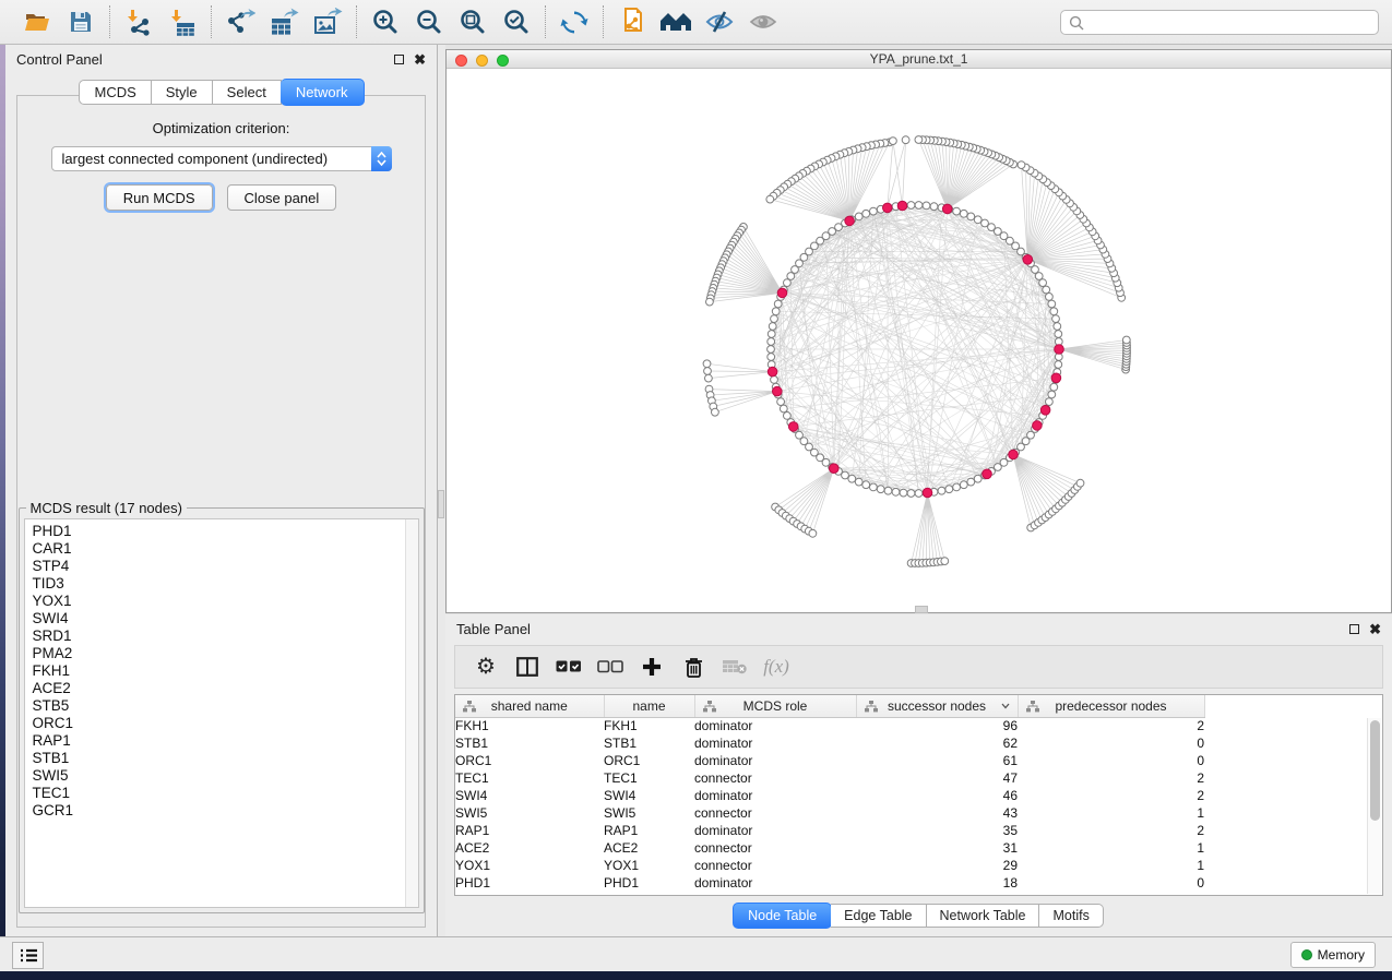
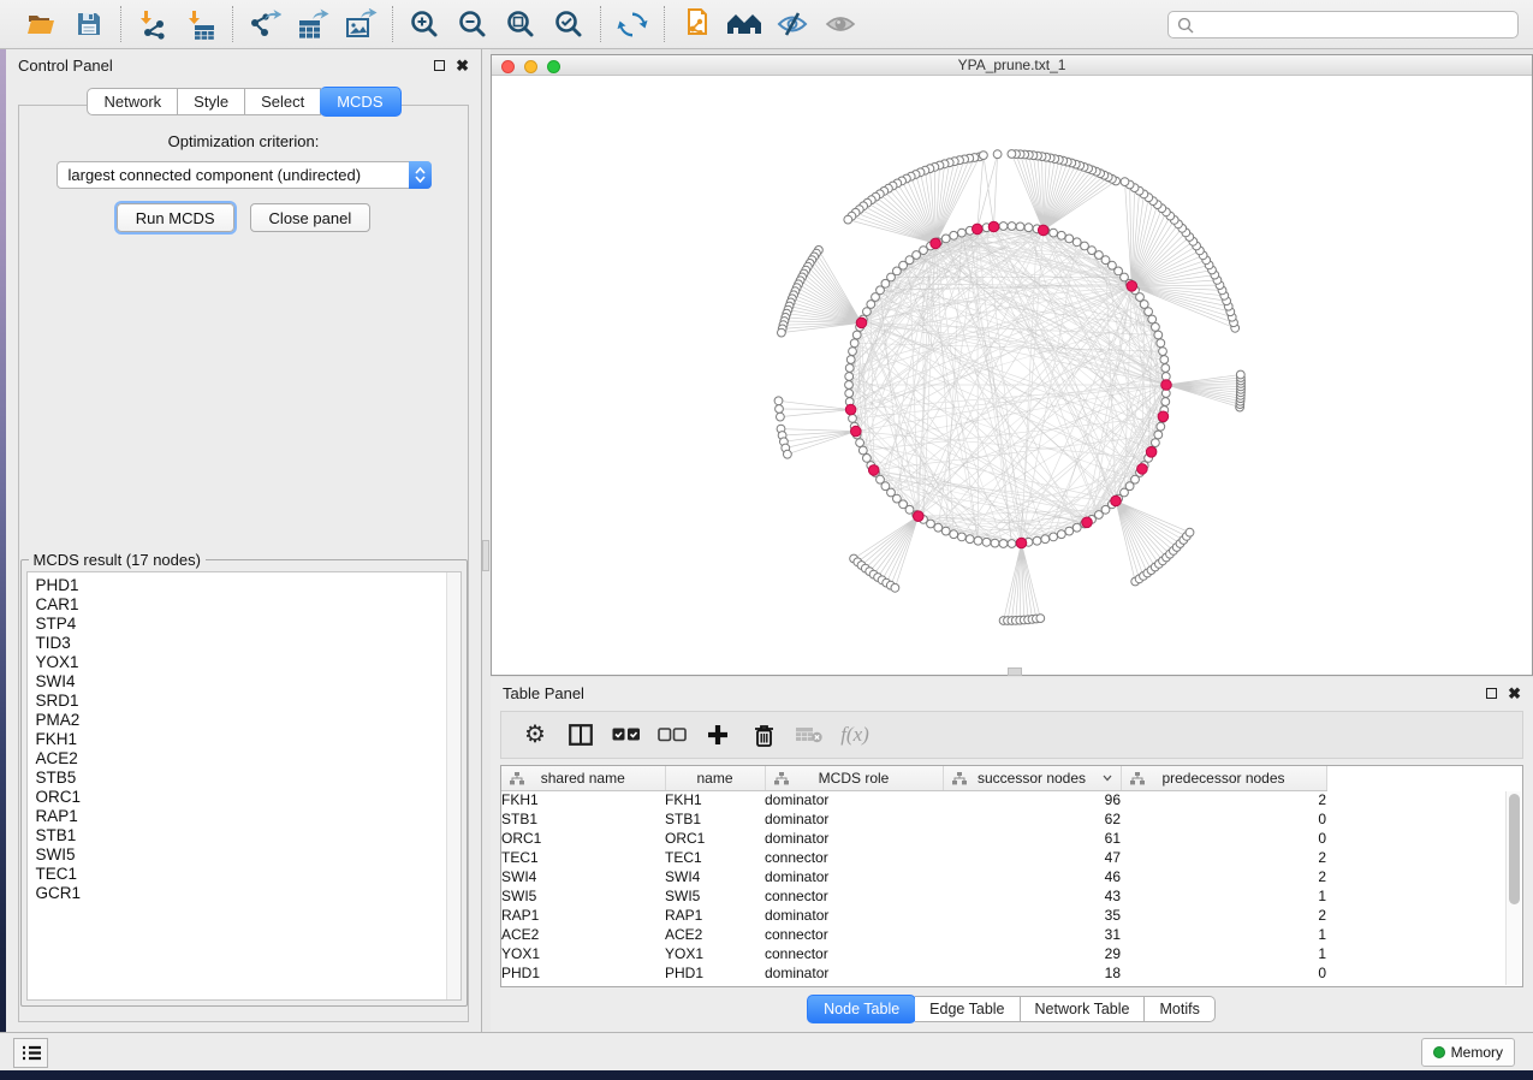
  Control Panel
  ✖
- MCDS
+ Network
  Style
  Select
- Network
+ MCDS
  Optimization criterion:
  largest connected component (undirected)
  Run MCDS
  Close panel
  MCDS result (17 nodes)
  PHD1
  CAR1
  STP4
  TID3
  YOX1
  SWI4
  SRD1
  PMA2
  FKH1
  ACE2
  STB5
  ORC1
  RAP1
  STB1
  SWI5
  TEC1
  GCR1
  YPA_prune.txt_1
  Table Panel
  ✖
  ⚙
  f(x)
  shared name	name	MCDS role	successor nodes	predecessor nodes
  FKH1	FKH1	dominator	96	2
  STB1	STB1	dominator	62	0
  ORC1	ORC1	dominator	61	0
  TEC1	TEC1	connector	47	2
  SWI4	SWI4	dominator	46	2
  SWI5	SWI5	connector	43	1
  RAP1	RAP1	dominator	35	2
  ACE2	ACE2	connector	31	1
  YOX1	YOX1	connector	29	1
  PHD1	PHD1	dominator	18	0
  Node Table
  Edge Table
  Network Table
  Motifs
  Memory
